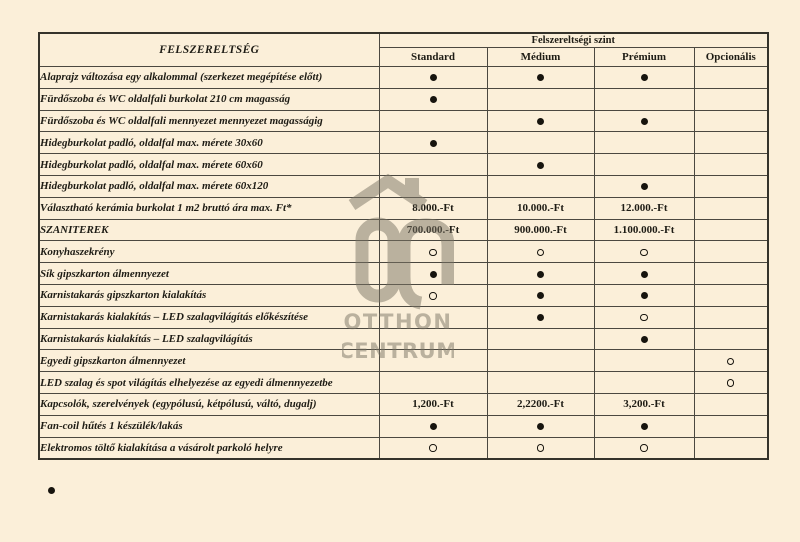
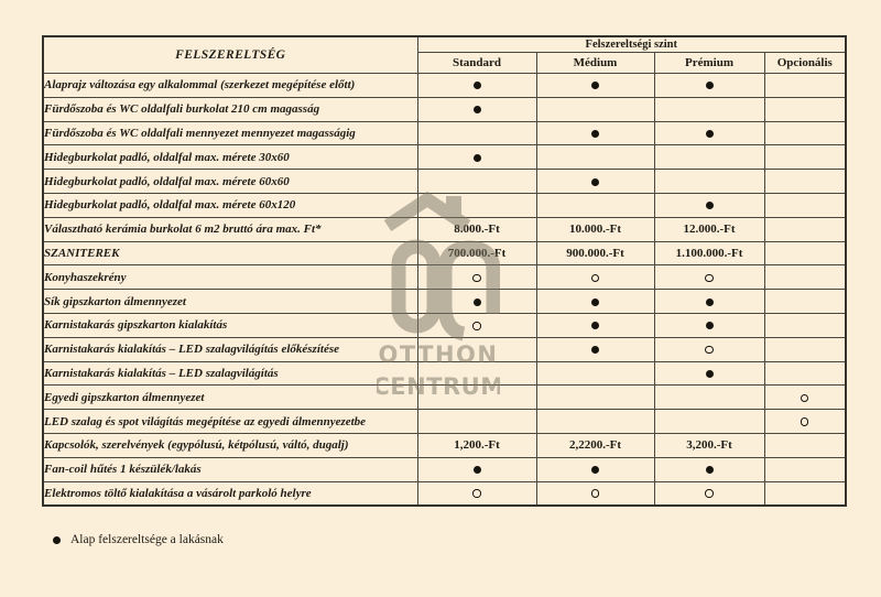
  FELSZERELTSÉG	Felszereltségi szint
  Standard	Médium	Prémium	Opcionális
  Alaprajz változása egy alkalommal (szerkezet megépítése előtt)
  Fürdőszoba és WC oldalfali burkolat 210 cm magasság
  Fürdőszoba és WC oldalfali mennyezet mennyezet magasságig
  Hidegburkolat padló, oldalfal max. mérete 30x60
  Hidegburkolat padló, oldalfal max. mérete 60x60
  Hidegburkolat padló, oldalfal max. mérete 60x120
- Választható kerámia burkolat 1 m2 bruttó ára max. Ft*	8.000.-Ft	10.000.-Ft	12.000.-Ft
+ Választható kerámia burkolat 6 m2 bruttó ára max. Ft*	8.000.-Ft	10.000.-Ft	12.000.-Ft
  SZANITEREK	700.000.-Ft	900.000.-Ft	1.100.000.-Ft
  Konyhaszekrény
  Sík gipszkarton álmennyezet
  Karnistakarás gipszkarton kialakítás
  Karnistakarás kialakítás – LED szalagvilágítás előkészítése
  Karnistakarás kialakítás – LED szalagvilágítás
  Egyedi gipszkarton álmennyezet
- LED szalag és spot világítás elhelyezése az egyedi álmennyezetbe
+ LED szalag és spot világítás megépítése az egyedi álmennyezetbe
  Kapcsolók, szerelvények (egypólusú, kétpólusú, váltó, dugalj)	1,200.-Ft	2,2200.-Ft	3,200.-Ft
  Fan-coil hűtés 1 készülék/lakás
  Elektromos töltő kialakítása a vásárolt parkoló helyre
+ Alap felszereltsége a lakásnak
  OTTHON
  CENTRUM
